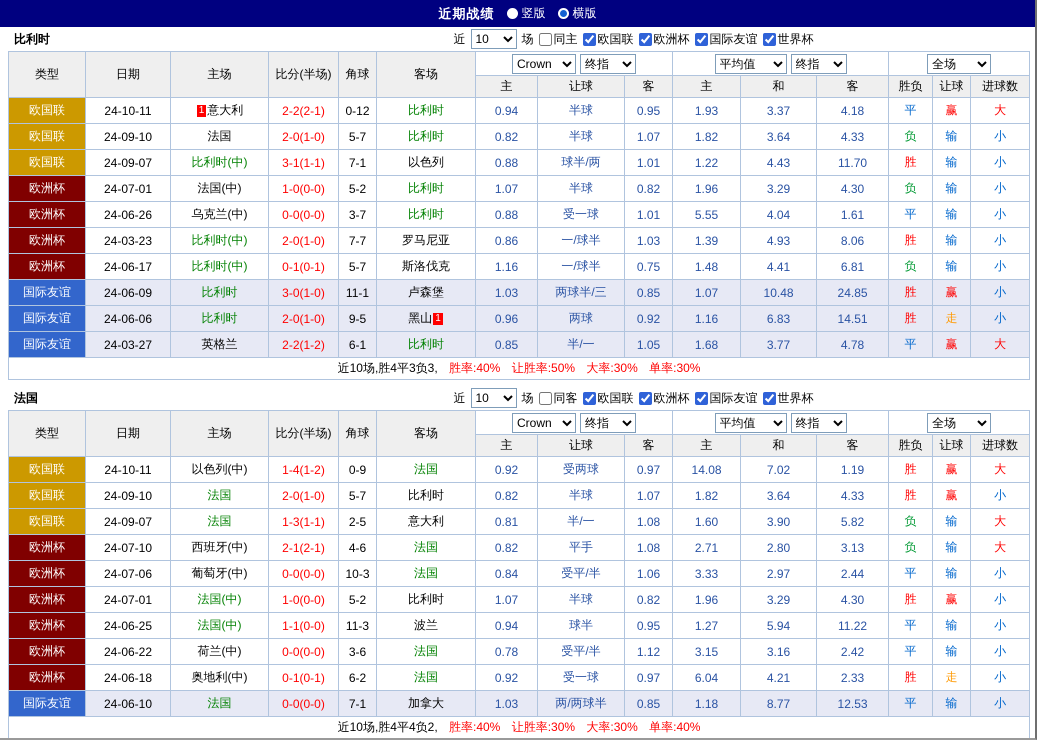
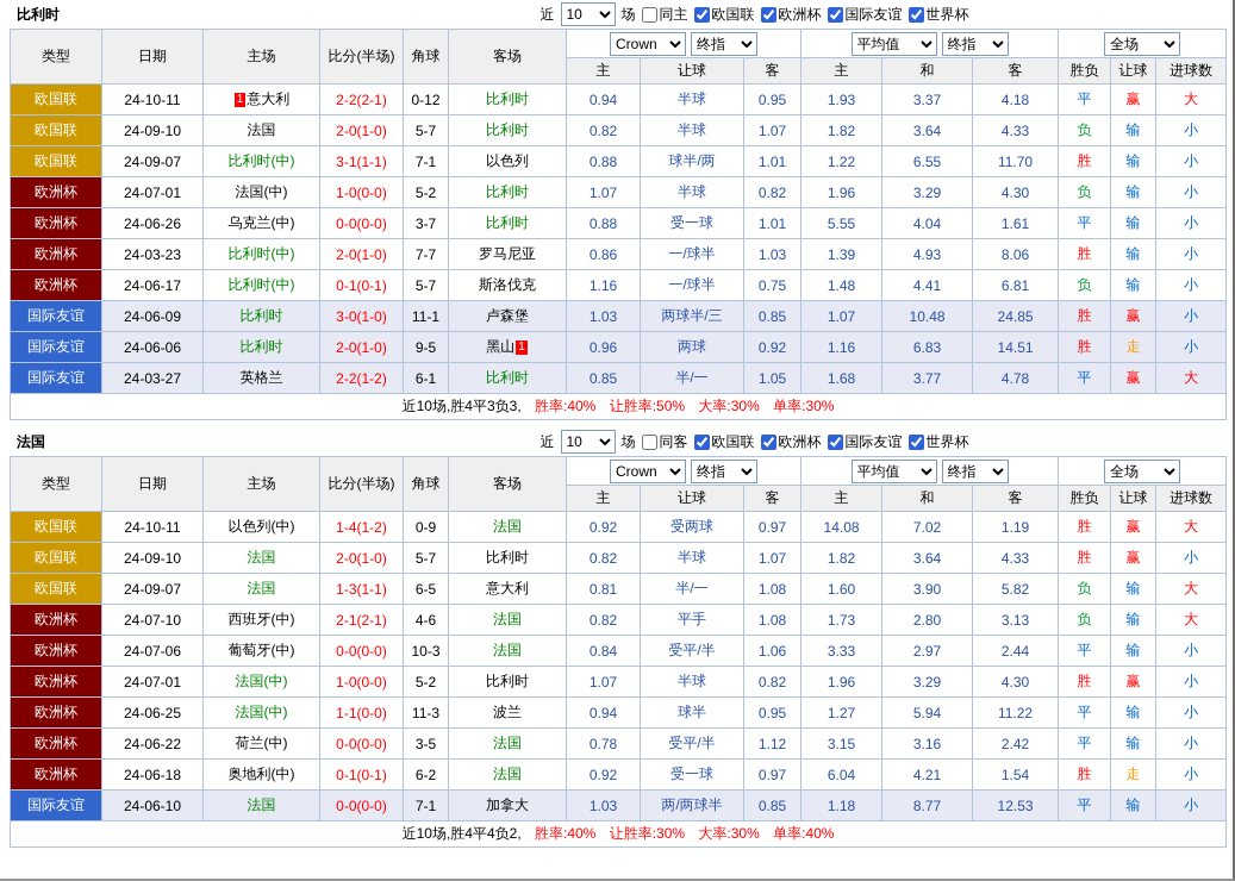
- 近期战绩
- 竖版
- 横版
  比利时
  近
  10
  场
  同主
  欧国联
  欧洲杯
  国际友谊
  世界杯
  类型	日期	主场	比分(半场)	角球	客场	Crown 终指	平均值 终指	全场
  主	让球	客	主	和	客	胜负	让球	进球数
  欧国联	24-10-11	1 意大利	2-2(2-1)	0-12	比利时	0.94	半球	0.95	1.93	3.37	4.18	平	赢	大
  欧国联	24-09-10	法国	2-0(1-0)	5-7	比利时	0.82	半球	1.07	1.82	3.64	4.33	负	输	小
- 欧国联	24-09-07	比利时(中)	3-1(1-1)	7-1	以色列	0.88	球半/两	1.01	1.22	4.43	11.70	胜	输	小
+ 欧国联	24-09-07	比利时(中)	3-1(1-1)	7-1	以色列	0.88	球半/两	1.01	1.22	6.55	11.70	胜	输	小
  欧洲杯	24-07-01	法国(中)	1-0(0-0)	5-2	比利时	1.07	半球	0.82	1.96	3.29	4.30	负	输	小
  欧洲杯	24-06-26	乌克兰(中)	0-0(0-0)	3-7	比利时	0.88	受一球	1.01	5.55	4.04	1.61	平	输	小
  欧洲杯	24-03-23	比利时(中)	2-0(1-0)	7-7	罗马尼亚	0.86	一/球半	1.03	1.39	4.93	8.06	胜	输	小
  欧洲杯	24-06-17	比利时(中)	0-1(0-1)	5-7	斯洛伐克	1.16	一/球半	0.75	1.48	4.41	6.81	负	输	小
  国际友谊	24-06-09	比利时	3-0(1-0)	11-1	卢森堡	1.03	两球半/三	0.85	1.07	10.48	24.85	胜	赢	小
  国际友谊	24-06-06	比利时	2-0(1-0)	9-5	黑山 1	0.96	两球	0.92	1.16	6.83	14.51	胜	走	小
  国际友谊	24-03-27	英格兰	2-2(1-2)	6-1	比利时	0.85	半/一	1.05	1.68	3.77	4.78	平	赢	大
  近10场,胜4平3负3, 胜率:40% 让胜率:50% 大率:30% 单率:30%
  法国
  近
  10
  场
  同客
  欧国联
  欧洲杯
  国际友谊
  世界杯
  类型	日期	主场	比分(半场)	角球	客场	Crown 终指	平均值 终指	全场
  主	让球	客	主	和	客	胜负	让球	进球数
  欧国联	24-10-11	以色列(中)	1-4(1-2)	0-9	法国	0.92	受两球	0.97	14.08	7.02	1.19	胜	赢	大
  欧国联	24-09-10	法国	2-0(1-0)	5-7	比利时	0.82	半球	1.07	1.82	3.64	4.33	胜	赢	小
- 欧国联	24-09-07	法国	1-3(1-1)	2-5	意大利	0.81	半/一	1.08	1.60	3.90	5.82	负	输	大
+ 欧国联	24-09-07	法国	1-3(1-1)	6-5	意大利	0.81	半/一	1.08	1.60	3.90	5.82	负	输	大
- 欧洲杯	24-07-10	西班牙(中)	2-1(2-1)	4-6	法国	0.82	平手	1.08	2.71	2.80	3.13	负	输	大
+ 欧洲杯	24-07-10	西班牙(中)	2-1(2-1)	4-6	法国	0.82	平手	1.08	1.73	2.80	3.13	负	输	大
  欧洲杯	24-07-06	葡萄牙(中)	0-0(0-0)	10-3	法国	0.84	受平/半	1.06	3.33	2.97	2.44	平	输	小
  欧洲杯	24-07-01	法国(中)	1-0(0-0)	5-2	比利时	1.07	半球	0.82	1.96	3.29	4.30	胜	赢	小
  欧洲杯	24-06-25	法国(中)	1-1(0-0)	11-3	波兰	0.94	球半	0.95	1.27	5.94	11.22	平	输	小
- 欧洲杯	24-06-22	荷兰(中)	0-0(0-0)	3-6	法国	0.78	受平/半	1.12	3.15	3.16	2.42	平	输	小
+ 欧洲杯	24-06-22	荷兰(中)	0-0(0-0)	3-5	法国	0.78	受平/半	1.12	3.15	3.16	2.42	平	输	小
- 欧洲杯	24-06-18	奥地利(中)	0-1(0-1)	6-2	法国	0.92	受一球	0.97	6.04	4.21	2.33	胜	走	小
+ 欧洲杯	24-06-18	奥地利(中)	0-1(0-1)	6-2	法国	0.92	受一球	0.97	6.04	4.21	1.54	胜	走	小
  国际友谊	24-06-10	法国	0-0(0-0)	7-1	加拿大	1.03	两/两球半	0.85	1.18	8.77	12.53	平	输	小
  近10场,胜4平4负2, 胜率:40% 让胜率:30% 大率:30% 单率:40%
